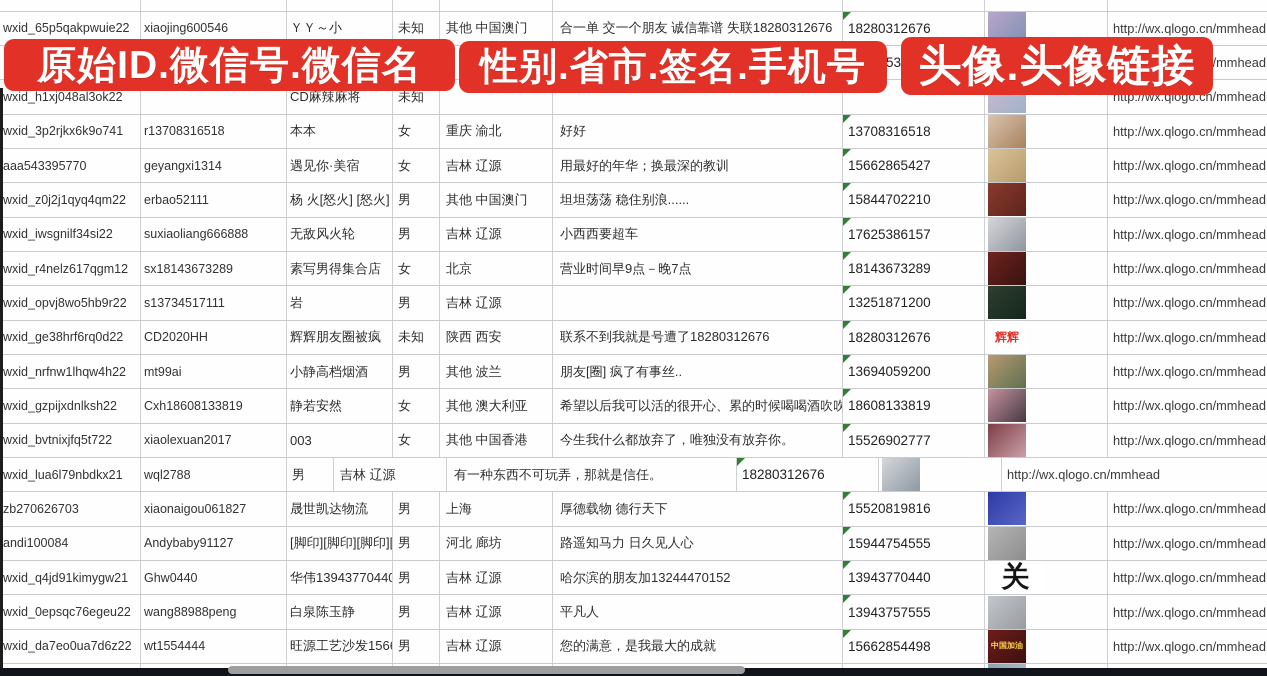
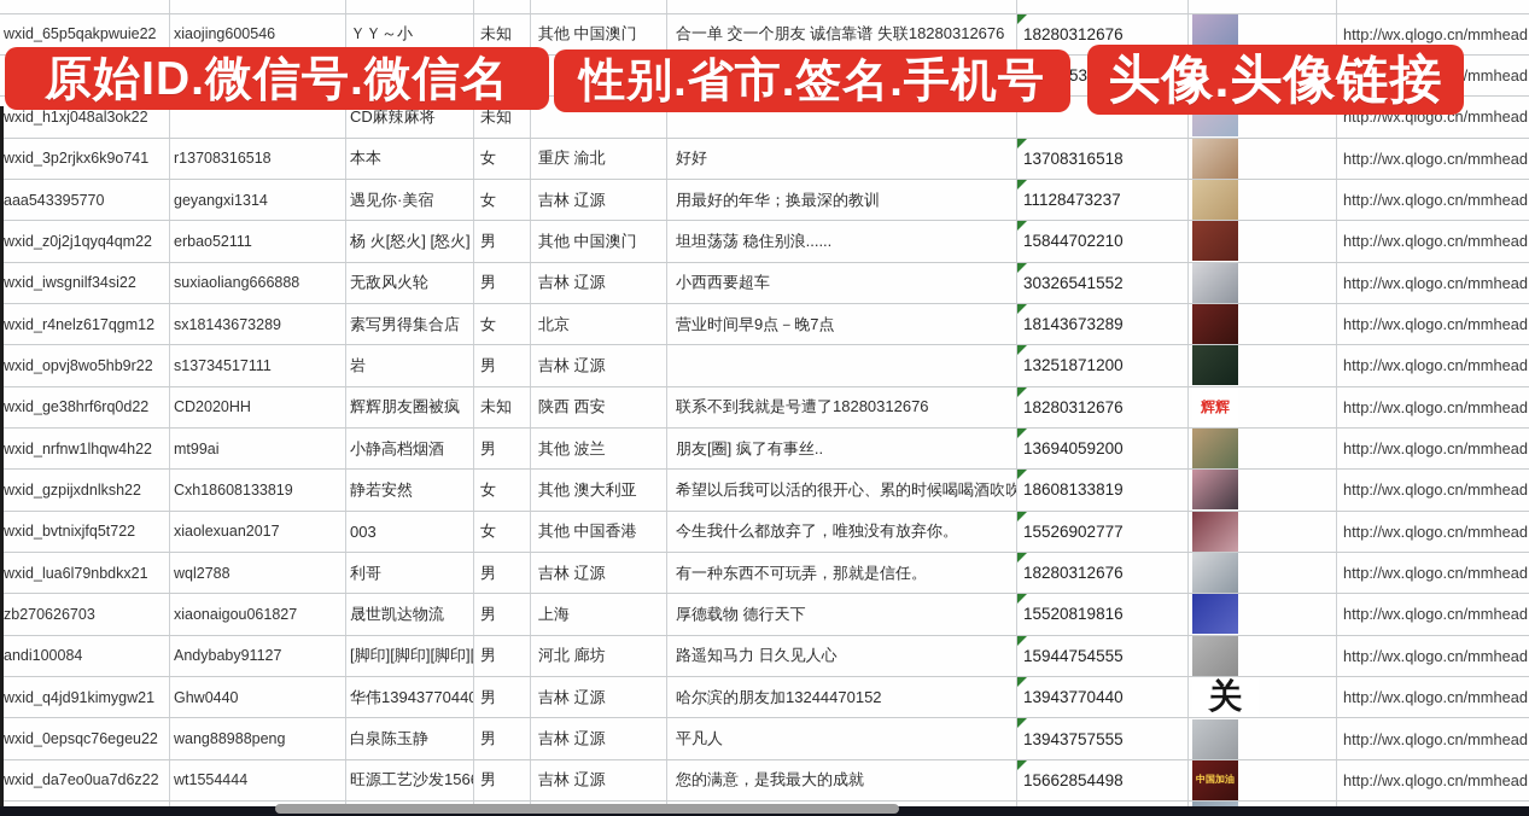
  wxid_65p5qakpwuie22
  xiaojing600546
  ＹＹ～小
  未知
  其他 中国澳门
  合一单 交一个朋友 诚信靠谱 失联18280312676
  18280312676
  http://wx.qlogo.cn/mmhead
  wxid_h1xj048al3ok22
  CD麻辣麻将
  未知
  http://wx.qlogo.cn/mmhead
  wxid_3p2rjkx6k9o741
  r13708316518
  本本
  女
  重庆 渝北
  好好
  13708316518
  http://wx.qlogo.cn/mmhead
  aaa543395770
  geyangxi1314
  遇见你·美宿
  女
  吉林 辽源
  用最好的年华；换最深的教训
- 15662865427
+ 11128473237
  http://wx.qlogo.cn/mmhead
  wxid_z0j2j1qyq4qm22
  erbao52111
  杨 火[怒火] [怒火]
  男
  其他 中国澳门
  坦坦荡荡 稳住别浪......
  15844702210
  http://wx.qlogo.cn/mmhead
  wxid_iwsgnilf34si22
  suxiaoliang666888
  无敌风火轮
  男
  吉林 辽源
  小西西要超车
- 17625386157
+ 30326541552
  http://wx.qlogo.cn/mmhead
  wxid_r4nelz617qgm12
  sx18143673289
  素写男得集合店
  女
  北京
  营业时间早9点－晚7点
  18143673289
  http://wx.qlogo.cn/mmhead
  wxid_opvj8wo5hb9r22
  s13734517111
  岩
  男
  吉林 辽源
  13251871200
  http://wx.qlogo.cn/mmhead
  wxid_ge38hrf6rq0d22
  CD2020HH
  辉辉朋友圈被疯
  未知
  陕西 西安
  联系不到我就是号遭了18280312676
  18280312676
  辉辉
  http://wx.qlogo.cn/mmhead
  wxid_nrfnw1lhqw4h22
  mt99ai
  小静高档烟酒
  男
  其他 波兰
  朋友[圈] 疯了有事丝..
  13694059200
  http://wx.qlogo.cn/mmhead
  wxid_gzpijxdnlksh22
  Cxh18608133819
  静若安然
  女
  其他 澳大利亚
  希望以后我可以活的很开心、累的时候喝喝酒吹吹
  18608133819
  http://wx.qlogo.cn/mmhead
  wxid_bvtnixjfq5t722
  xiaolexuan2017
  003
  女
  其他 中国香港
  今生我什么都放弃了，唯独没有放弃你。
  15526902777
  http://wx.qlogo.cn/mmhead
  wxid_lua6l79nbdkx21
  wql2788
+ 利哥
  男
  吉林 辽源
  有一种东西不可玩弄，那就是信任。
  18280312676
  http://wx.qlogo.cn/mmhead
  zb270626703
  xiaonaigou061827
  晟世凯达物流
  男
  上海
  厚德载物 德行天下
  15520819816
  http://wx.qlogo.cn/mmhead
  andi100084
  Andybaby91127
  [脚印][脚印][脚印][
  男
  河北 廊坊
  路遥知马力 日久见人心
  15944754555
  http://wx.qlogo.cn/mmhead
  wxid_q4jd91kimygw21
  Ghw0440
  华伟13943770440
  男
  吉林 辽源
  哈尔滨的朋友加13244470152
  13943770440
  关
  http://wx.qlogo.cn/mmhead
  wxid_0epsqc76egeu22
  wang88988peng
  白泉陈玉静
  男
  吉林 辽源
  平凡人
  13943757555
  http://wx.qlogo.cn/mmhead
  wxid_da7eo0ua7d6z22
  wt1554444
  男
  吉林 辽源
  您的满意，是我最大的成就
  15662854498
  中国加油
  http://wx.qlogo.cn/mmhead
  原始ID.微信号.微信名
  性别.省市.签名.手机号
  头像.头像链接
